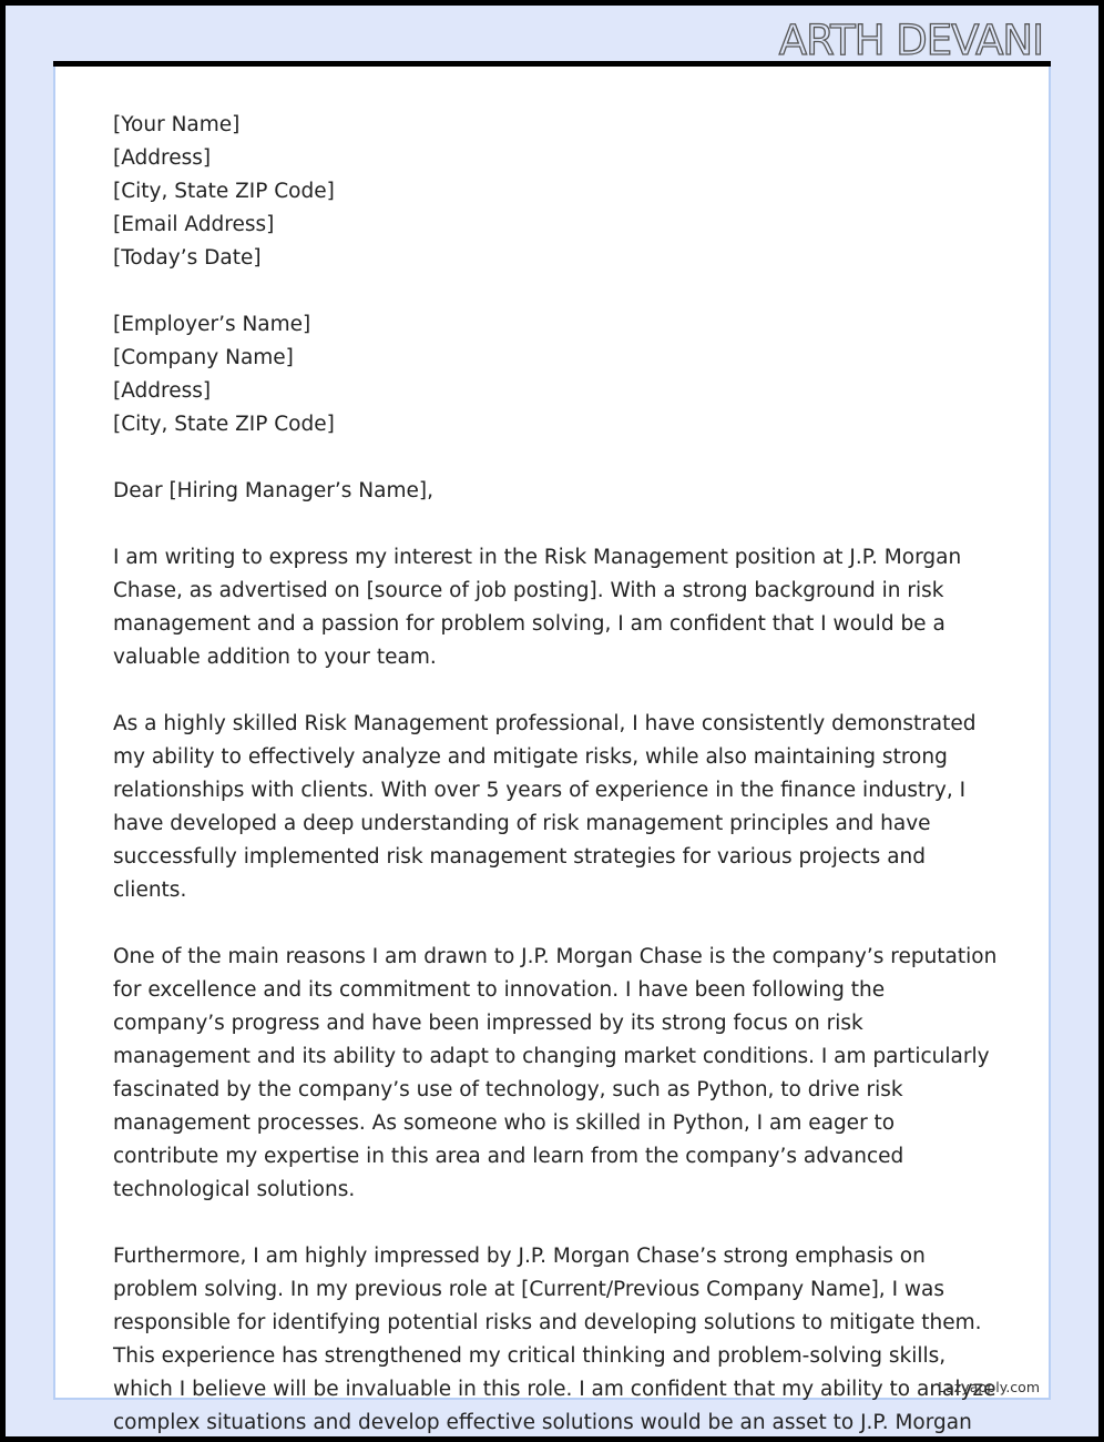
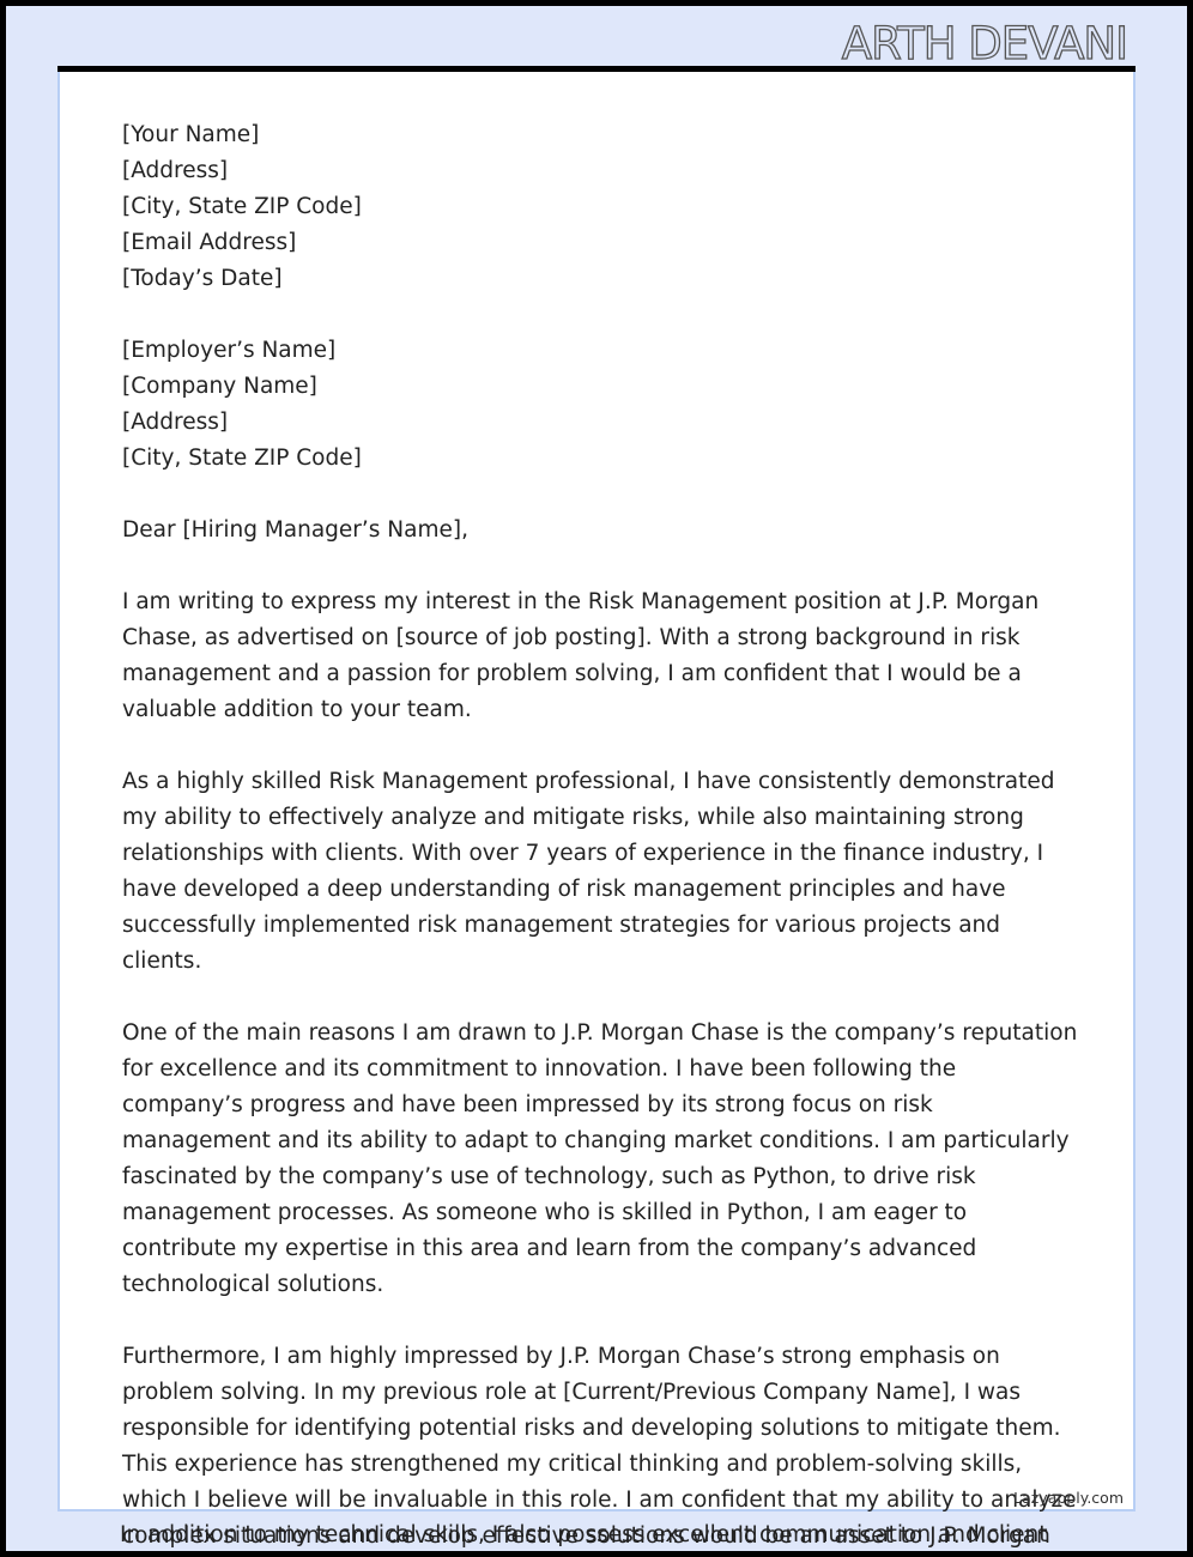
  ARTH DEVANI
  [Your Name]
  [Address]
  [City, State ZIP Code]
  [Email Address]
  [Today’s Date]
  [Employer’s Name]
  [Company Name]
  [Address]
  [City, State ZIP Code]
  Dear [Hiring Manager’s Name],
  I am writing to express my interest in the Risk Management position at J.P. Morgan Chase, as advertised on [source of job posting]. With a strong background in risk management and a passion for problem solving, I am confident that I would be a valuable addition to your team.
- As a highly skilled Risk Management professional, I have consistently demonstrated my ability to effectively analyze and mitigate risks, while also maintaining strong relationships with clients. With over 5 years of experience in the finance industry, I have developed a deep understanding of risk management principles and have successfully implemented risk management strategies for various projects and clients.
+ As a highly skilled Risk Management professional, I have consistently demonstrated my ability to effectively analyze and mitigate risks, while also maintaining strong relationships with clients. With over 7 years of experience in the finance industry, I have developed a deep understanding of risk management principles and have successfully implemented risk management strategies for various projects and clients.
  One of the main reasons I am drawn to J.P. Morgan Chase is the company’s reputation for excellence and its commitment to innovation. I have been following the company’s progress and have been impressed by its strong focus on risk management and its ability to adapt to changing market conditions. I am particularly fascinated by the company’s use of technology, such as Python, to drive risk management processes. As someone who is skilled in Python, I am eager to contribute my expertise in this area and learn from the company’s advanced technological solutions.
  Furthermore, I am highly impressed by J.P. Morgan Chase’s strong emphasis on problem solving. In my previous role at [Current/Previous Company Name], I was responsible for identifying potential risks and developing solutions to mitigate them. This experience has strengthened my critical thinking and problem-solving skills, which I believe will be invaluable in this role. I am confident that my ability to analyze complex situations and develop effective solutions would be an asset to J.P. Morgan
  Lazyapply.com
+ In addition to my technical skills, I also possess excellent communication and client
